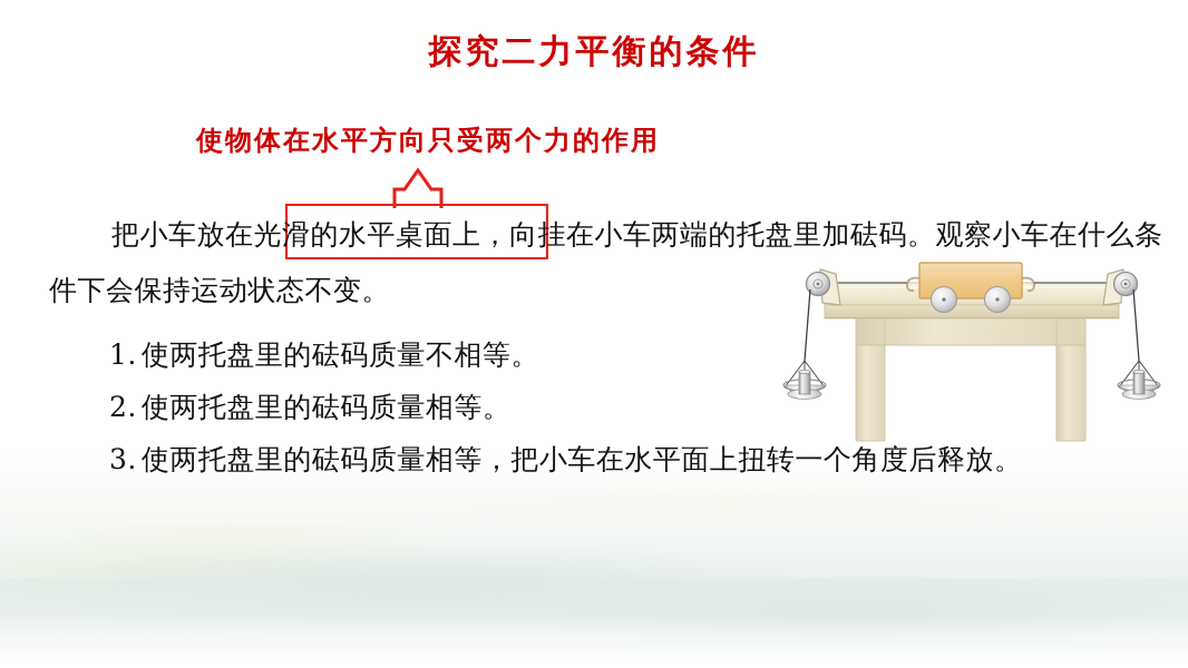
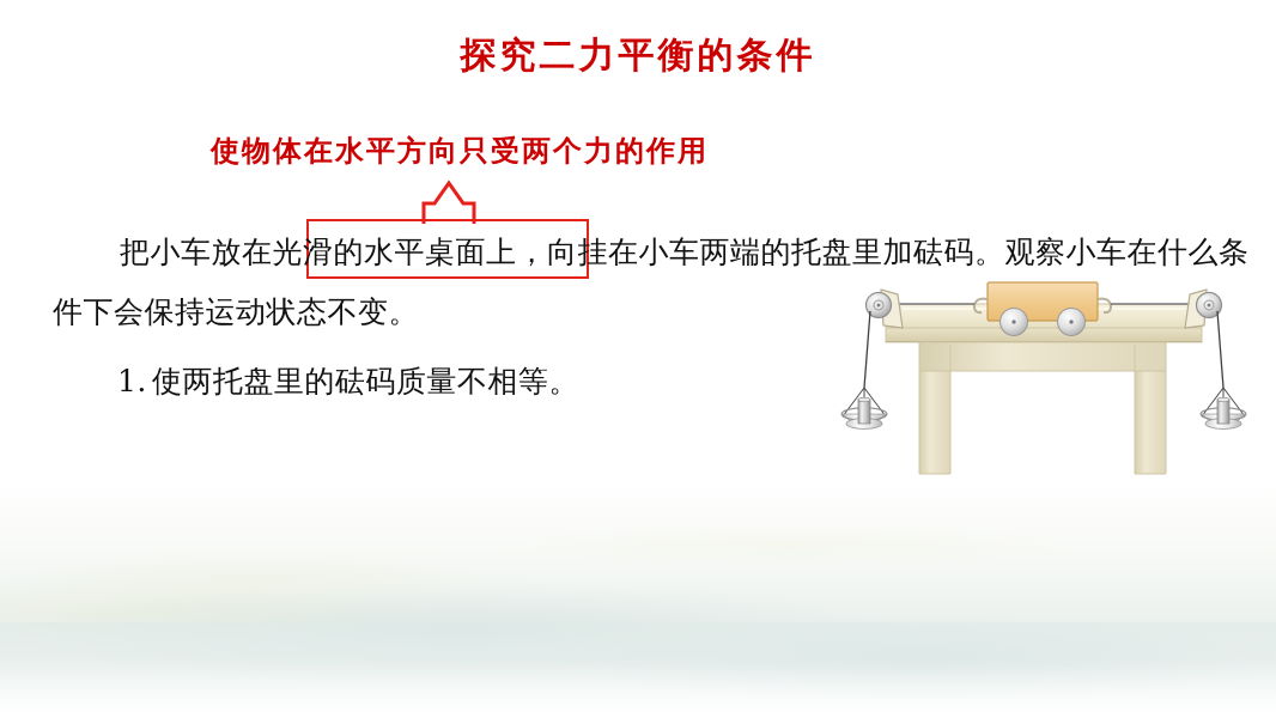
  探究二力平衡的条件
  使物体在水平方向只受两个力的作用
  把小车放在光滑的水平桌面上，向挂在小车两端的托盘里加砝码。观察小车在什么条件下会保持运动状态不变。
  1. 使两托盘里的砝码质量不相等。
- 2. 使两托盘里的砝码质量相等。
- 3. 使两托盘里的砝码质量相等，把小车在水平面上扭转一个角度后释放。
